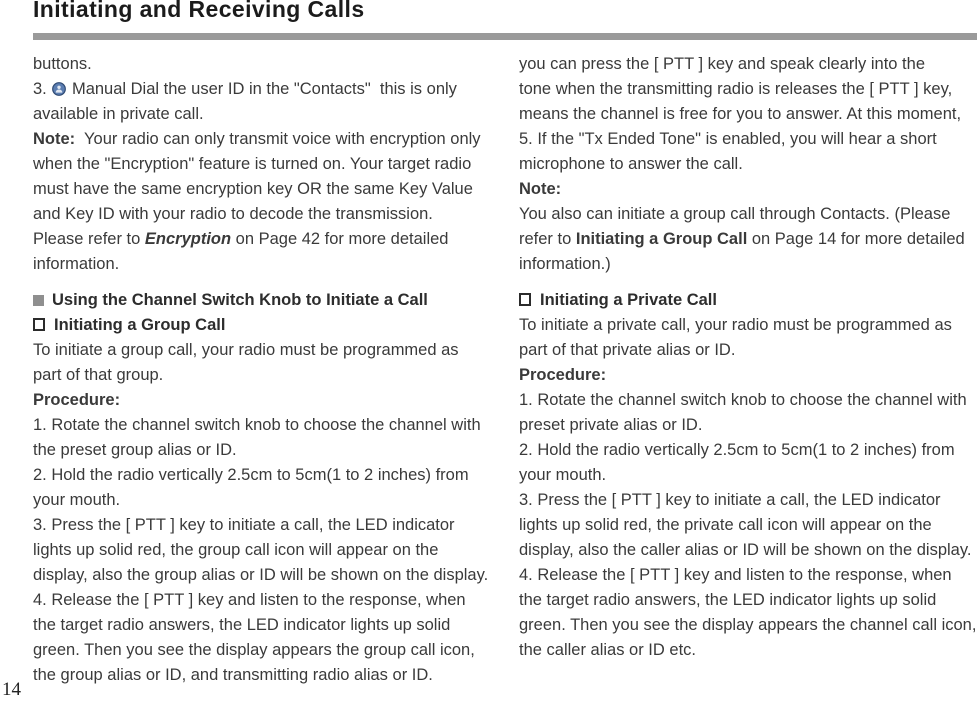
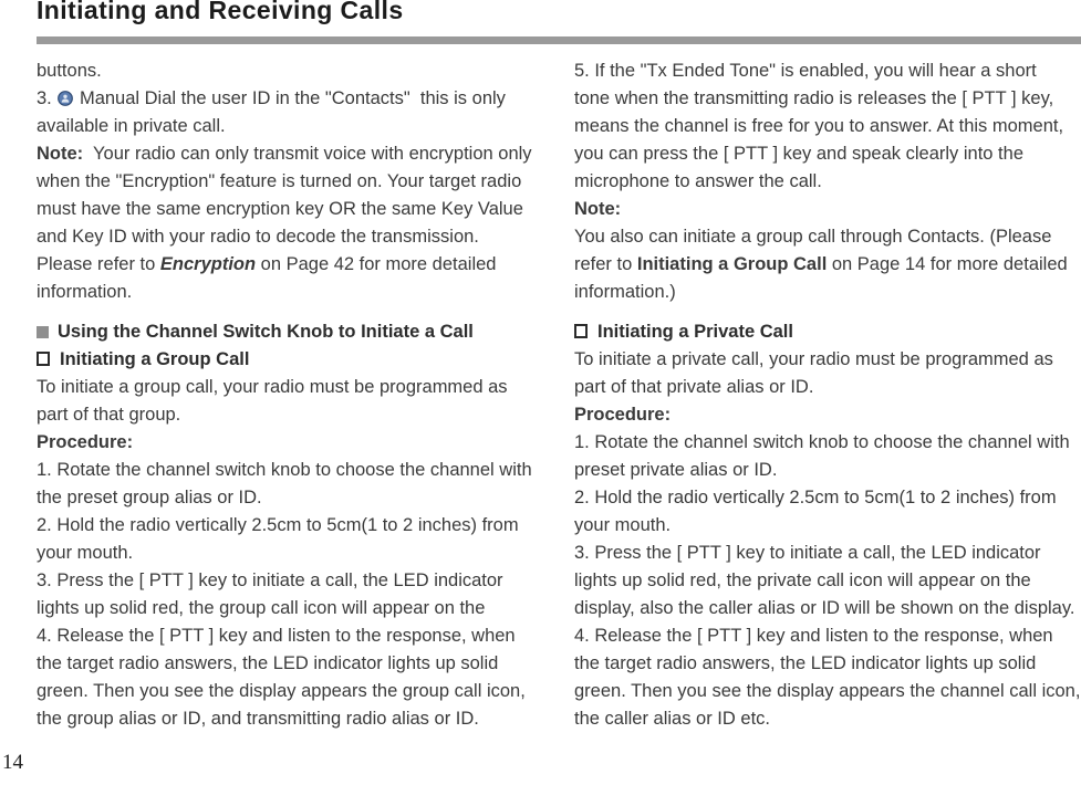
  Initiating and Receiving Calls
  buttons.
  3. Manual Dial the user ID in the "Contacts" this is only
  available in private call.
  Note: Your radio can only transmit voice with encryption only
  when the "Encryption" feature is turned on. Your target radio
  must have the same encryption key OR the same Key Value
  and Key ID with your radio to decode the transmission.
  Please refer to Encryption on Page 42 for more detailed
  information.
  Using the Channel Switch Knob to Initiate a Call
  Initiating a Group Call
  To initiate a group call, your radio must be programmed as
  part of that group.
  Procedure:
  1. Rotate the channel switch knob to choose the channel with
  the preset group alias or ID.
  2. Hold the radio vertically 2.5cm to 5cm(1 to 2 inches) from
  your mouth.
  3. Press the [ PTT ] key to initiate a call, the LED indicator
  lights up solid red, the group call icon will appear on the
- display, also the group alias or ID will be shown on the display.
  4. Release the [ PTT ] key and listen to the response, when
  the target radio answers, the LED indicator lights up solid
  green. Then you see the display appears the group call icon,
  the group alias or ID, and transmitting radio alias or ID.
- you can press the [ PTT ] key and speak clearly into the
+ 5. If the "Tx Ended Tone" is enabled, you will hear a short
  tone when the transmitting radio is releases the [ PTT ] key,
  means the channel is free for you to answer. At this moment,
- 5. If the "Tx Ended Tone" is enabled, you will hear a short
+ you can press the [ PTT ] key and speak clearly into the
  microphone to answer the call.
  Note:
  You also can initiate a group call through Contacts. (Please
  refer to Initiating a Group Call on Page 14 for more detailed
  information.)
  Initiating a Private Call
  To initiate a private call, your radio must be programmed as
  part of that private alias or ID.
  Procedure:
  1. Rotate the channel switch knob to choose the channel with
  preset private alias or ID.
  2. Hold the radio vertically 2.5cm to 5cm(1 to 2 inches) from
  your mouth.
  3. Press the [ PTT ] key to initiate a call, the LED indicator
  lights up solid red, the private call icon will appear on the
  display, also the caller alias or ID will be shown on the display.
  4. Release the [ PTT ] key and listen to the response, when
  the target radio answers, the LED indicator lights up solid
  green. Then you see the display appears the channel call icon,
  the caller alias or ID etc.
  14
